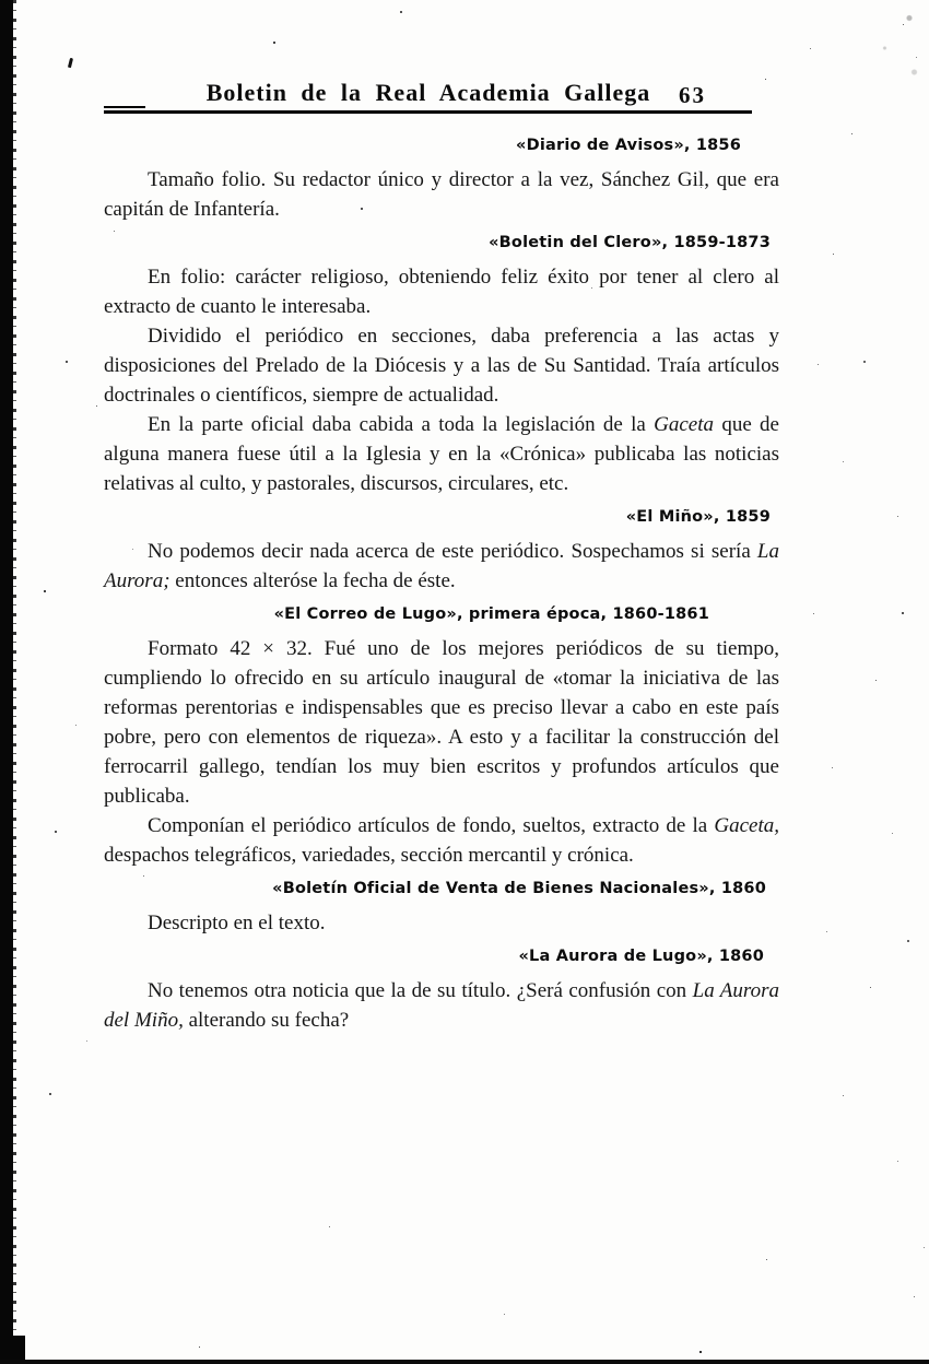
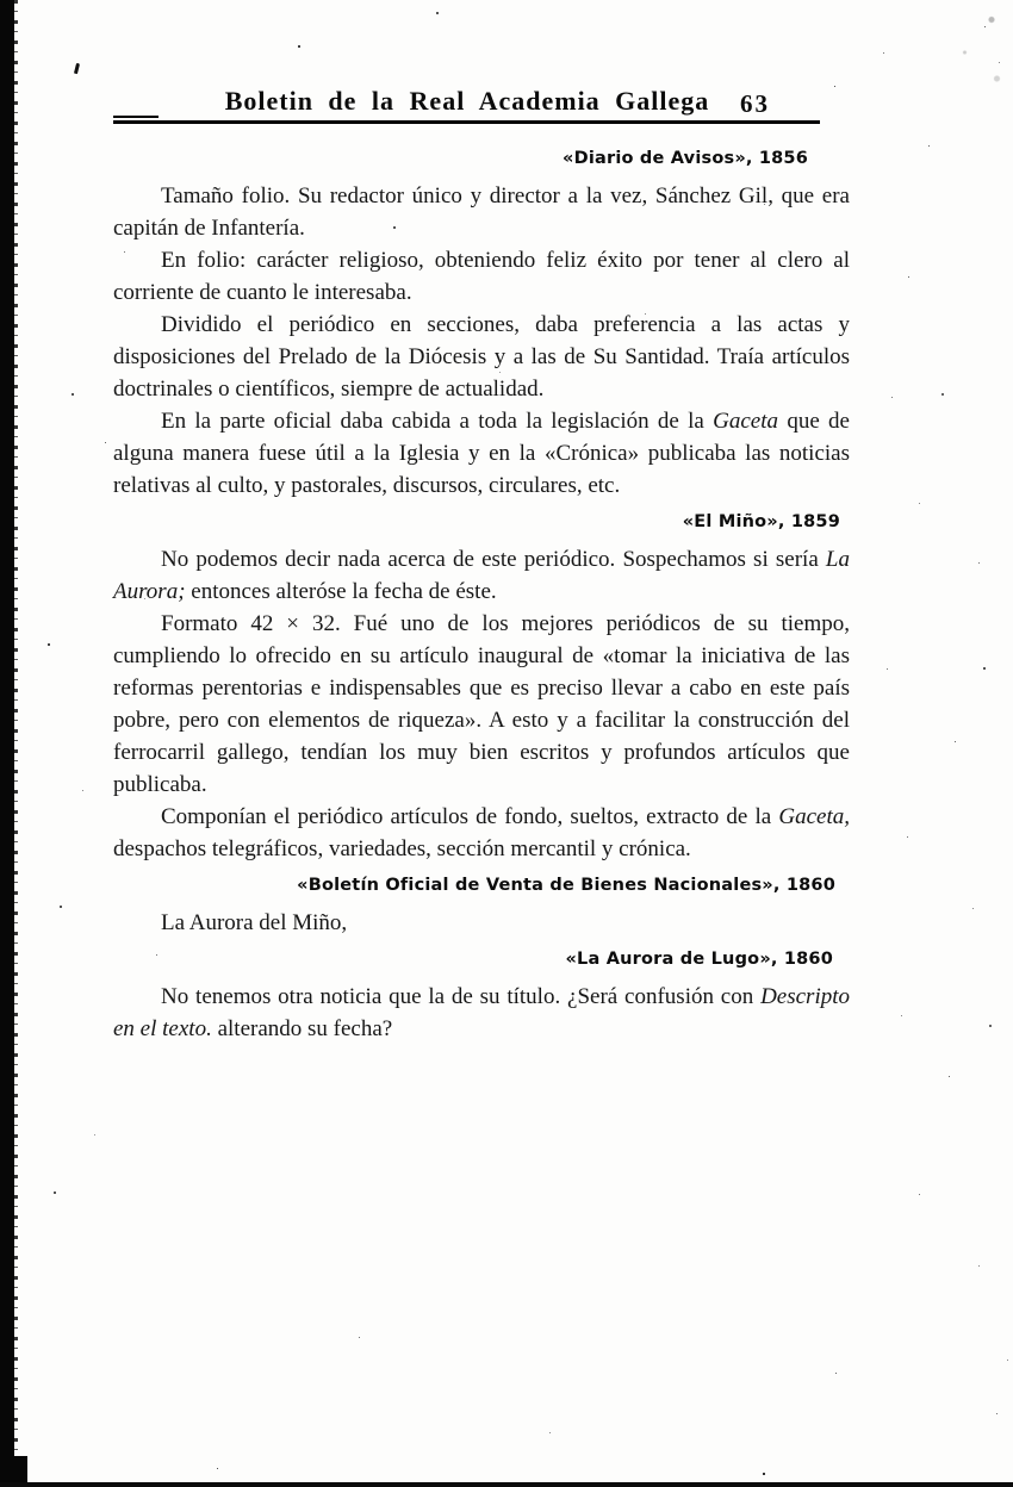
  Boletin de la Real Academia Gallega
  63
  «Diario de Avisos», 1856
  Tamaño folio. Su redactor único y director a la vez, Sánchez Gil, que era capitán de Infantería.
- «Boletin del Clero», 1859-1873
- En folio: carácter religioso, obteniendo feliz éxito por tener al clero al extracto de cuanto le interesaba.
+ En folio: carácter religioso, obteniendo feliz éxito por tener al clero al corriente de cuanto le interesaba.
  Dividido el periódico en secciones, daba preferencia a las actas y disposiciones del Prelado de la Diócesis y a las de Su Santidad. Traía artículos doctrinales o científicos, siempre de actualidad.
  En la parte oficial daba cabida a toda la legislación de la Gaceta que de alguna manera fuese útil a la Iglesia y en la «Crónica» publicaba las noticias relativas al culto, y pastorales, discursos, circulares, etc.
  «El Miño», 1859
  No podemos decir nada acerca de este periódico. Sospechamos si sería La Aurora; entonces alteróse la fecha de éste.
- «El Correo de Lugo», primera época, 1860-1861
  Formato 42 × 32. Fué uno de los mejores periódicos de su tiempo, cumpliendo lo ofrecido en su artículo inaugural de «tomar la iniciativa de las reformas perentorias e indispensables que es preciso llevar a cabo en este país pobre, pero con elementos de riqueza». A esto y a facilitar la construcción del ferrocarril gallego, tendían los muy bien escritos y profundos artículos que publicaba.
  Componían el periódico artículos de fondo, sueltos, extracto de la Gaceta, despachos telegráficos, variedades, sección mercantil y crónica.
  «Boletín Oficial de Venta de Bienes Nacionales», 1860
- Descripto en el texto.
+ La Aurora del Miño,
  «La Aurora de Lugo», 1860
- No tenemos otra noticia que la de su título. ¿Será confusión con La Aurora del Miño, alterando su fecha?
+ No tenemos otra noticia que la de su título. ¿Será confusión con Descripto en el texto. alterando su fecha?
